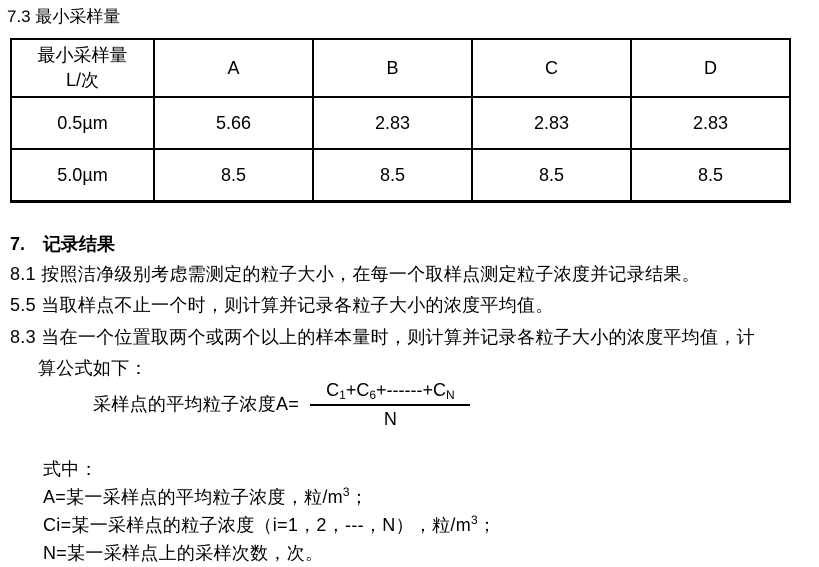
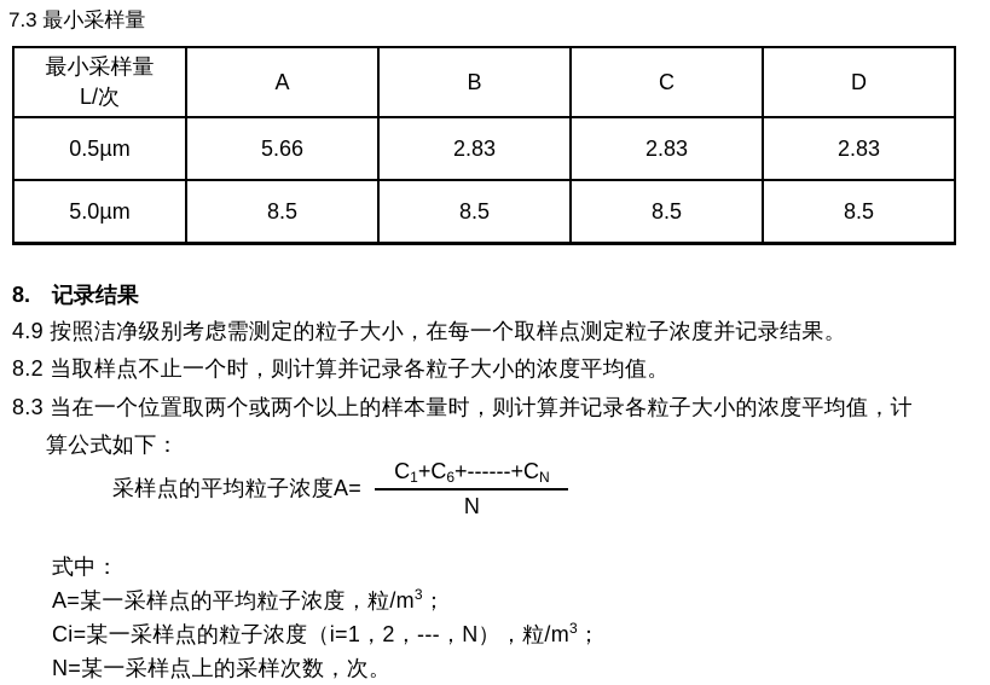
  7.3 最小采样量
  最小采样量 L/次	A	B	C	D
  0.5µm	5.66	2.83	2.83	2.83
  5.0µm	8.5	8.5	8.5	8.5
- 7. 记录结果
+ 8. 记录结果
- 8.1 按照洁净级别考虑需测定的粒子大小，在每一个取样点测定粒子浓度并记录结果。
+ 4.9 按照洁净级别考虑需测定的粒子大小，在每一个取样点测定粒子浓度并记录结果。
- 5.5 当取样点不止一个时，则计算并记录各粒子大小的浓度平均值。
+ 8.2 当取样点不止一个时，则计算并记录各粒子大小的浓度平均值。
  8.3 当在一个位置取两个或两个以上的样本量时，则计算并记录各粒子大小的浓度平均值，计
  算公式如下：
  采样点的平均粒子浓度A=
  C1+C6+------+CN
  N
  式中：
  A=某一采样点的平均粒子浓度，粒/m3；
  Ci=某一采样点的粒子浓度（i=1，2，---，N），粒/m3；
  N=某一采样点上的采样次数，次。
